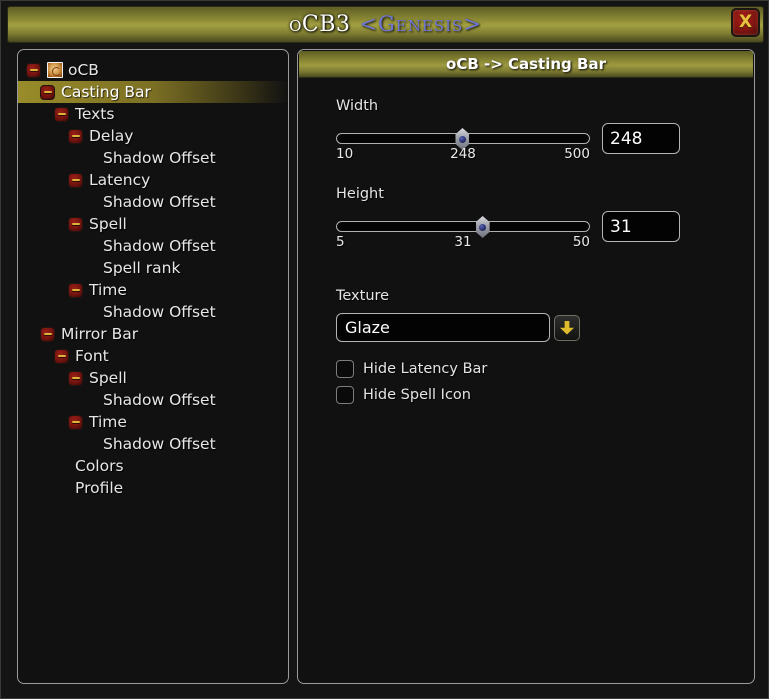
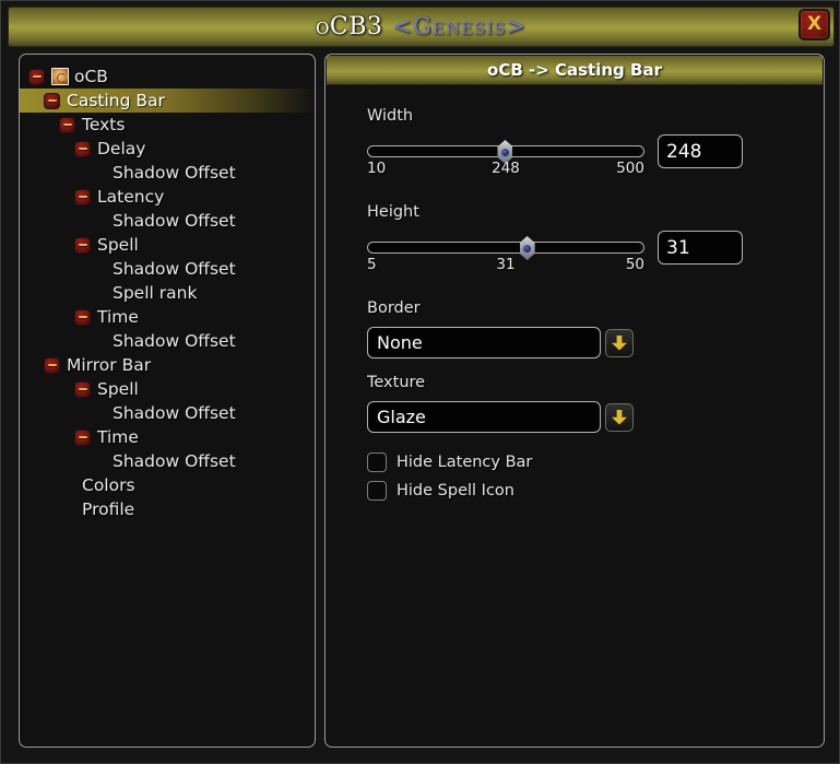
  oCB3
  <Genesis>
  X
  oCB
  Casting Bar
  Texts
  Delay
  Shadow Offset
  Latency
  Shadow Offset
  Spell
  Shadow Offset
  Spell rank
  Time
  Shadow Offset
  Mirror Bar
- Font
  Spell
  Shadow Offset
  Time
  Shadow Offset
  Colors
  Profile
  oCB -> Casting Bar
  Width
  10
  248
  500
  248
  Height
  5
  31
  50
  31
+ Border
+ None
  Texture
  Glaze
  Hide Latency Bar
  Hide Spell Icon
